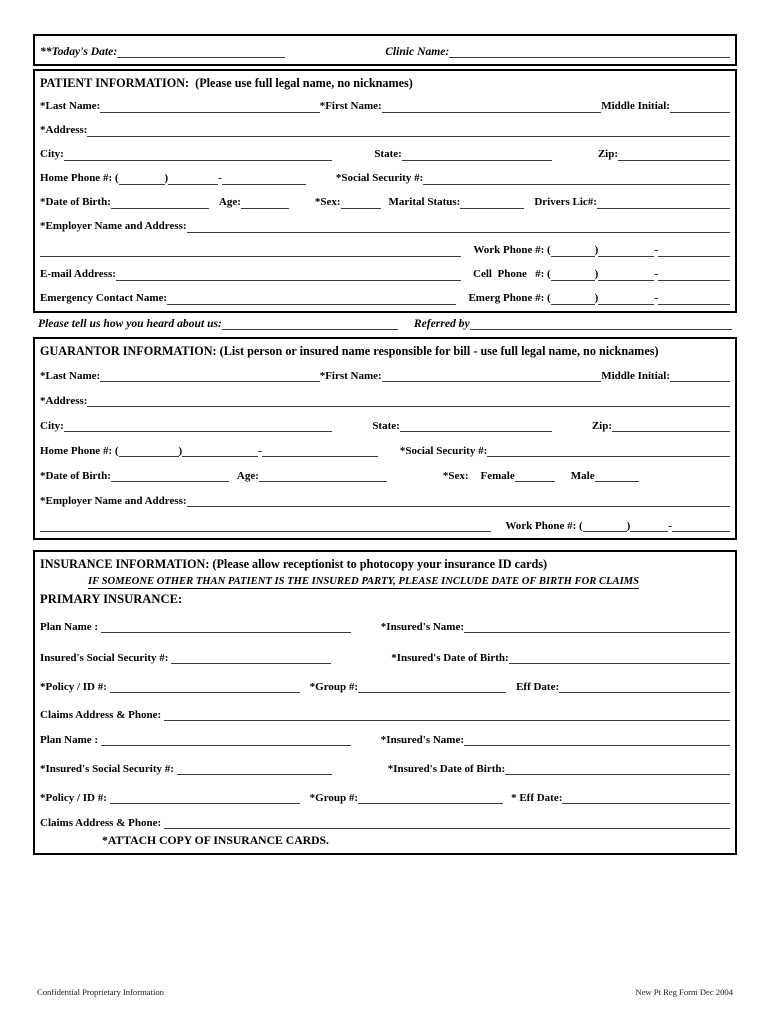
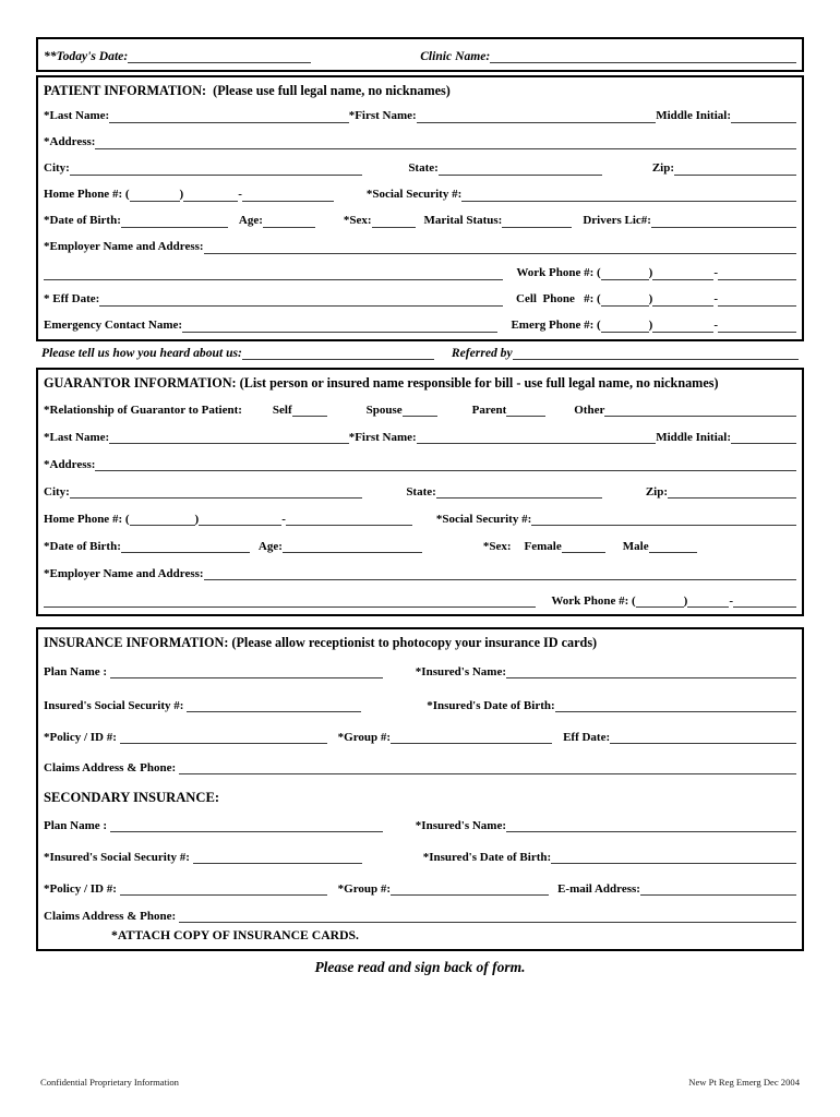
  **Today's Date:
  Clinic Name:
  PATIENT INFORMATION: (Please use full legal name, no nicknames)
  *Last Name:
  *First Name:
  Middle Initial:
  *Address:
  City:
  State:
  Zip:
  Home Phone #: (
  )
  -
  *Social Security #:
  *Date of Birth:
  Age:
  *Sex:
  Marital Status:
  Drivers Lic#:
  *Employer Name and Address:
  Work Phone #: (
  )
  -
- E-mail Address:
+ * Eff Date:
  Cell Phone #: (
  )
  -
  Emergency Contact Name:
  Emerg Phone #: (
  )
  -
  Please tell us how you heard about us:
  Referred by
  GUARANTOR INFORMATION: (List person or insured name responsible for bill - use full legal name, no nicknames)
+ *Relationship of Guarantor to Patient:
+ Self
+ Spouse
+ Parent
+ Other
  *Last Name:
  *First Name:
  Middle Initial:
  *Address:
  City:
  State:
  Zip:
  Home Phone #: (
  )
  -
  *Social Security #:
  *Date of Birth:
  Age:
  *Sex:
  Female
  Male
  *Employer Name and Address:
  Work Phone #: (
  )
  -
  INSURANCE INFORMATION: (Please allow receptionist to photocopy your insurance ID cards)
- IF SOMEONE OTHER THAN PATIENT IS THE INSURED PARTY, PLEASE INCLUDE DATE OF BIRTH FOR CLAIMS
- PRIMARY INSURANCE:
  Plan Name :
  *Insured's Name:
  Insured's Social Security #:
  *Insured's Date of Birth:
  *Policy / ID #:
  *Group #:
  Eff Date:
  Claims Address & Phone:
+ SECONDARY INSURANCE:
  Plan Name :
  *Insured's Name:
  *Insured's Social Security #:
  *Insured's Date of Birth:
  *Policy / ID #:
  *Group #:
- * Eff Date:
+ E-mail Address:
  Claims Address & Phone:
  *ATTACH COPY OF INSURANCE CARDS.
+ Please read and sign back of form.
  Confidential Proprietary Information
- New Pt Reg Form Dec 2004
+ New Pt Reg Emerg Dec 2004
